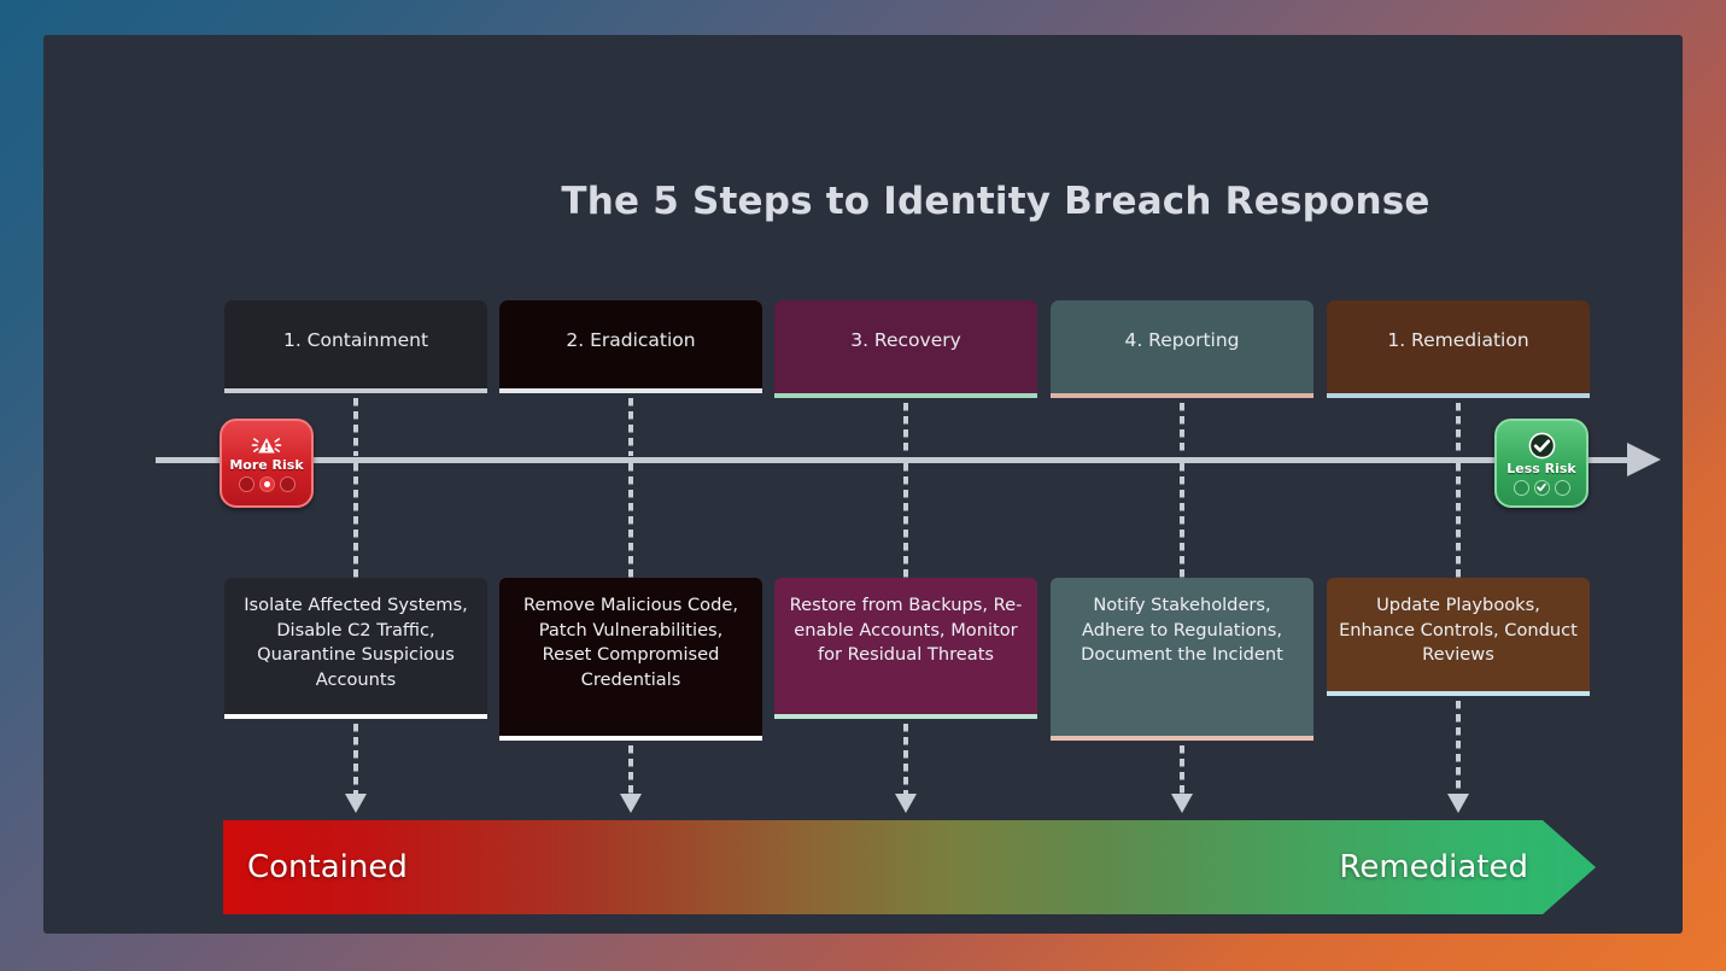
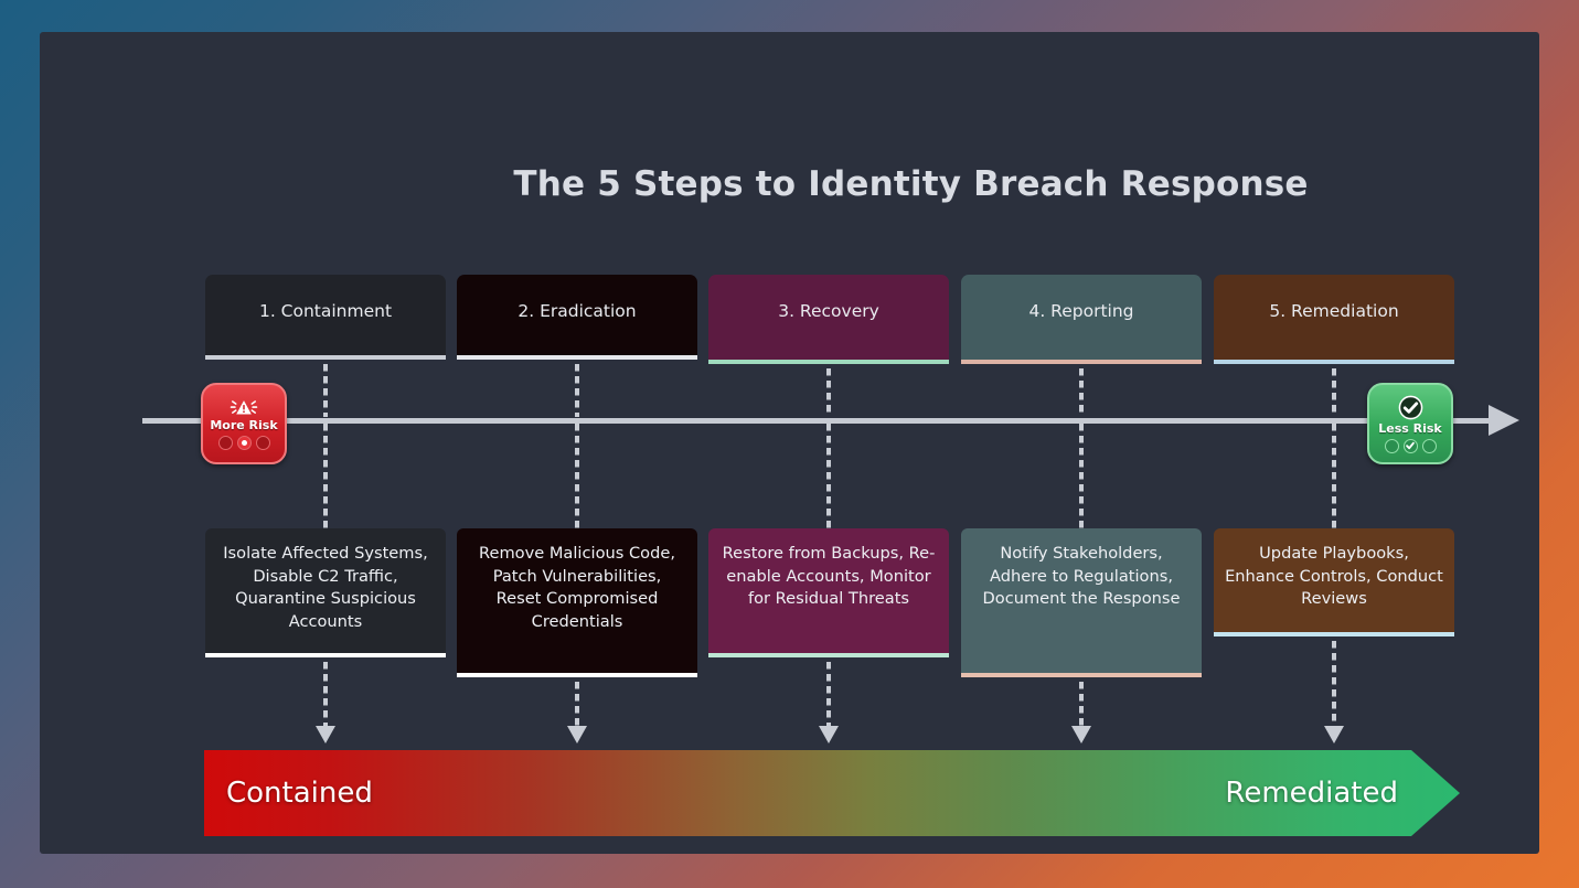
  The 5 Steps to Identity Breach Response
  1. Containment
  2. Eradication
  3. Recovery
  4. Reporting
- 1. Remediation
+ 5. Remediation
  More Risk
  Less Risk
  Isolate Affected Systems, Disable C2 Traffic, Quarantine Suspicious Accounts
  Remove Malicious Code, Patch Vulnerabilities, Reset Compromised Credentials
  Restore from Backups, Re-enable Accounts, Monitor for Residual Threats
- Notify Stakeholders, Adhere to Regulations, Document the Incident
+ Notify Stakeholders, Adhere to Regulations, Document the Response
  Update Playbooks, Enhance Controls, Conduct Reviews
  Contained
  Remediated
